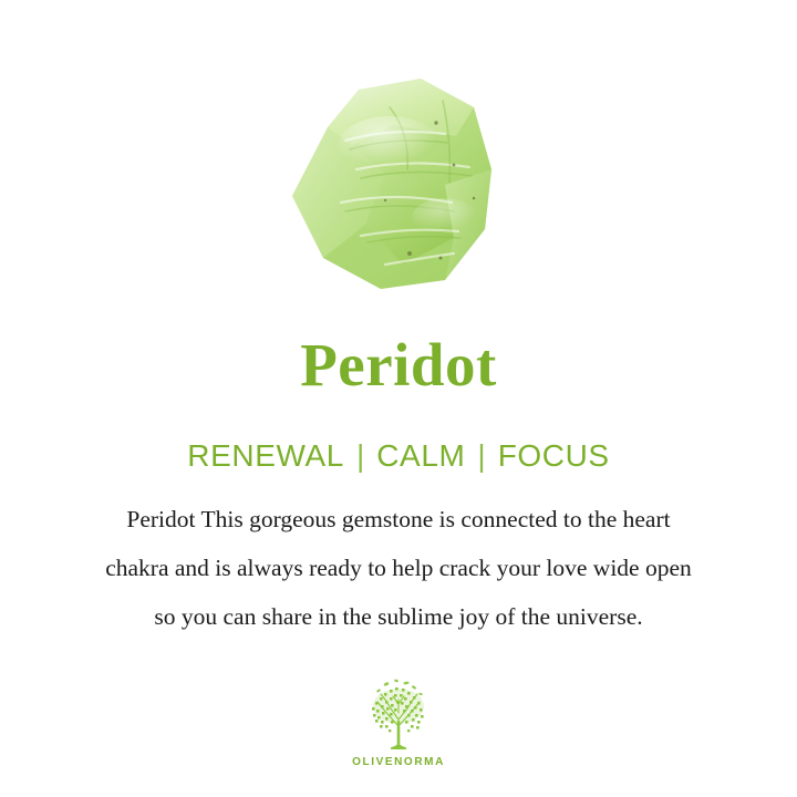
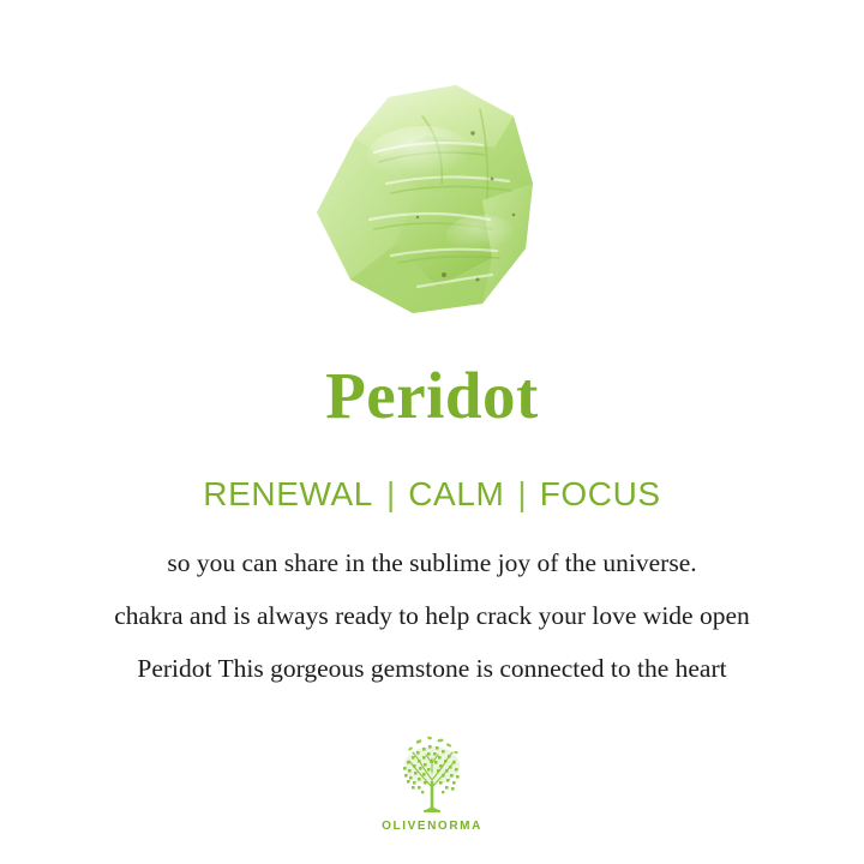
  Peridot
  RENEWAL | CALM | FOCUS
- Peridot This gorgeous gemstone is connected to the heart
+ so you can share in the sublime joy of the universe.
  chakra and is always ready to help crack your love wide open
- so you can share in the sublime joy of the universe.
+ Peridot This gorgeous gemstone is connected to the heart
  OLIVENORMA
